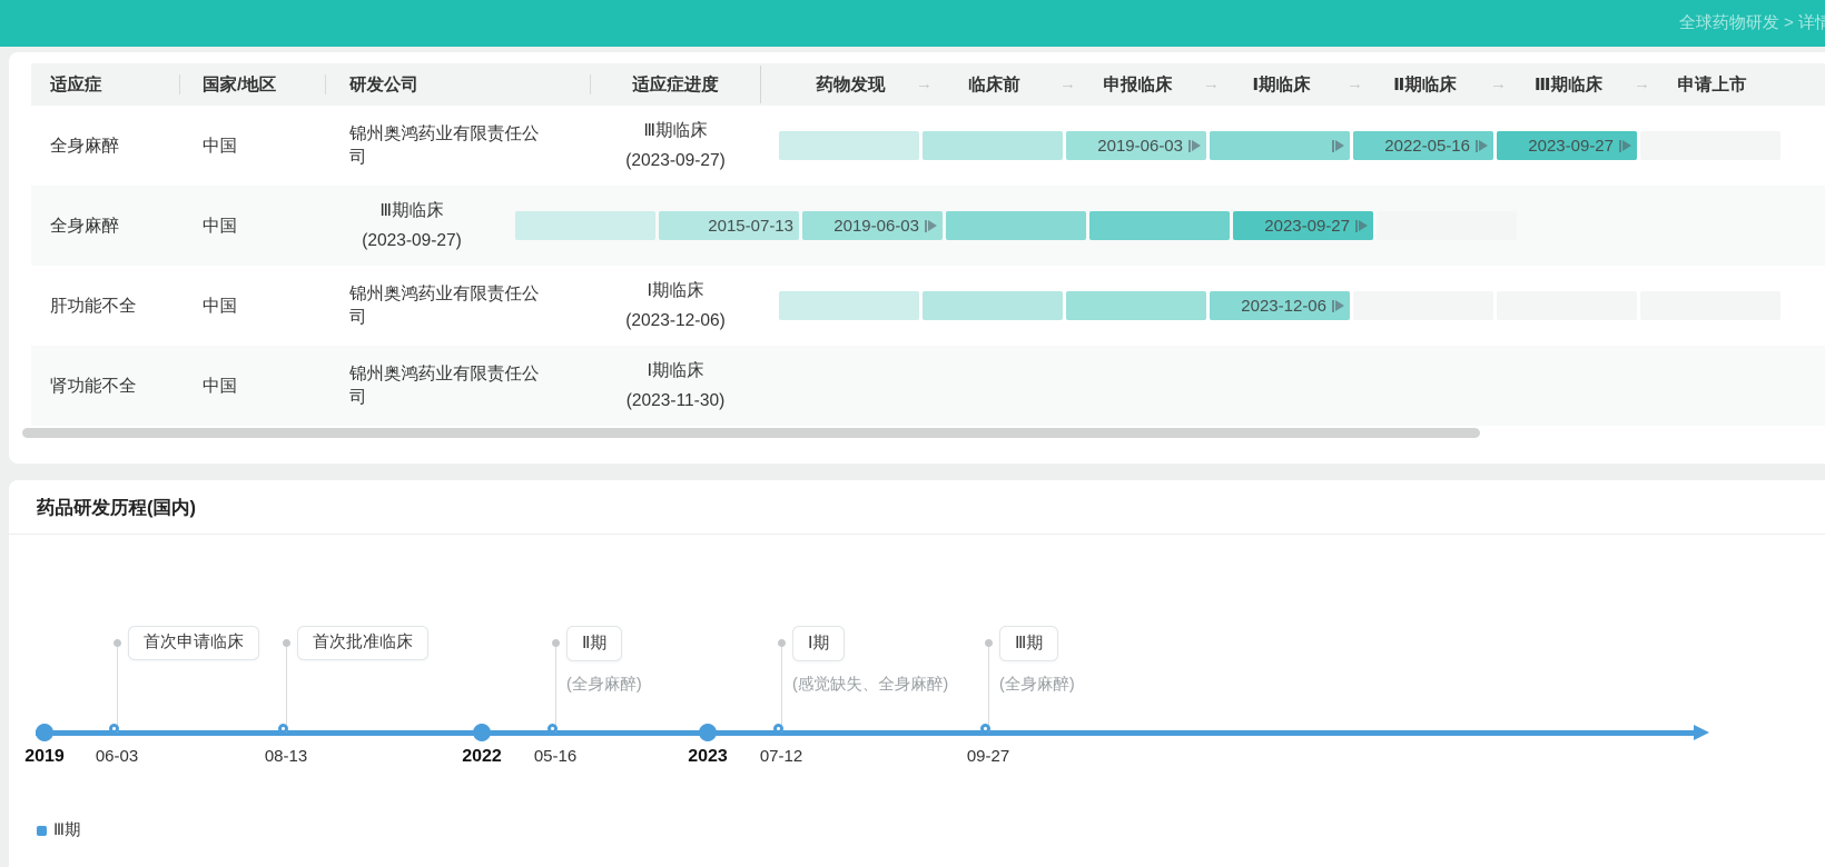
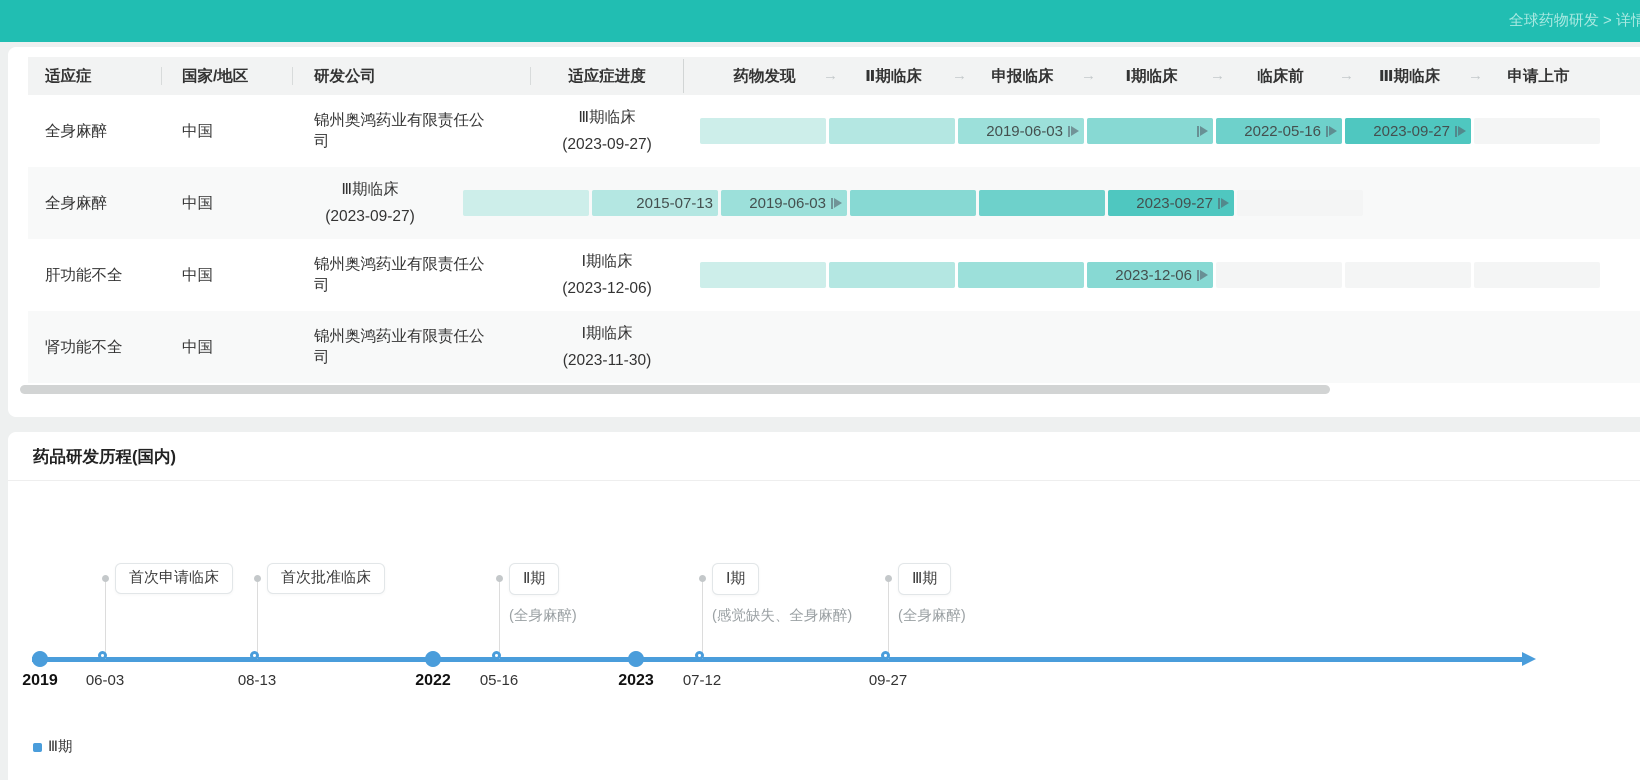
  全球药物研发 > 详情
  适应症
  国家/地区
  研发公司
  适应症进度
  药物发现
  →
- 临床前
+ Ⅱ期临床
  →
  申报临床
  →
  Ⅰ期临床
  →
- Ⅱ期临床
+ 临床前
  →
  Ⅲ期临床
  →
  申请上市
  全身麻醉
  中国
  锦州奥鸿药业有限责任公司
  Ⅲ期临床
  (2023-09-27)
  2019-06-03
  2022-05-16
  2023-09-27
  全身麻醉
  中国
  Ⅲ期临床
  (2023-09-27)
  2015-07-13
  2019-06-03
  2023-09-27
  肝功能不全
  中国
  锦州奥鸿药业有限责任公司
  Ⅰ期临床
  (2023-12-06)
  2023-12-06
  肾功能不全
  中国
  锦州奥鸿药业有限责任公司
  Ⅰ期临床
  (2023-11-30)
  药品研发历程(国内)
  Ⅲ期
  2019
  首次申请临床
  06-03
  首次批准临床
  08-13
  2022
  Ⅱ期
  (全身麻醉)
  05-16
  2023
  Ⅰ期
  (感觉缺失、全身麻醉)
  07-12
  Ⅲ期
  (全身麻醉)
  09-27
